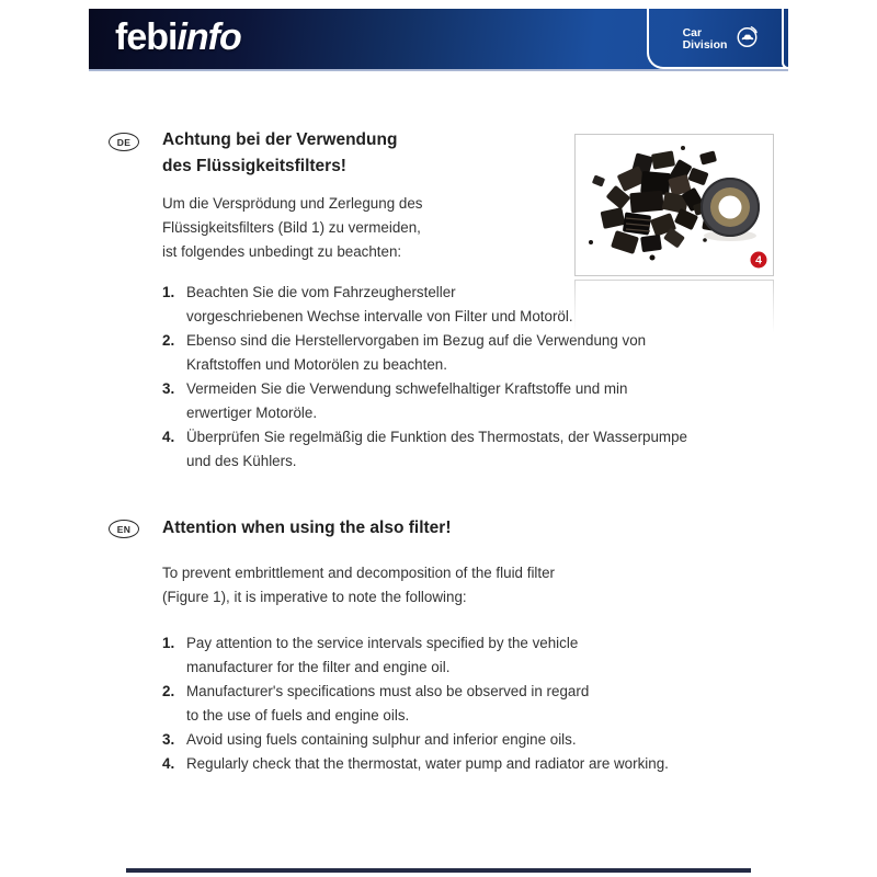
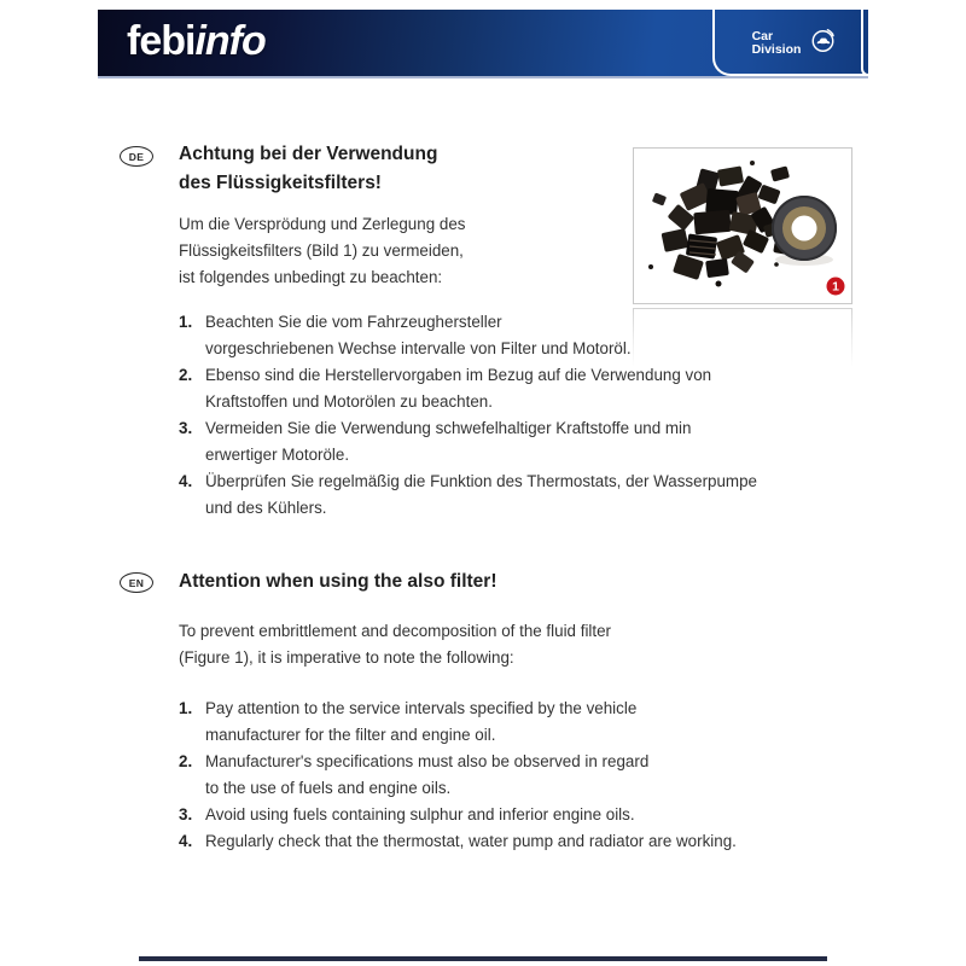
  febiinfo
  Car
  Division
- 4
+ 1
  DE
  Achtung bei der Verwendung
  des Flüssigkeitsfilters!
  Um die Versprödung und Zerlegung des
  Flüssigkeitsfilters (Bild 1) zu vermeiden,
  ist folgendes unbedingt zu beachten:
  1.
  Beachten Sie die vom Fahrzeughersteller
  vorgeschriebenen Wechse intervalle von Filter und Motoröl.
  2.
  Ebenso sind die Herstellervorgaben im Bezug auf die Verwendung von
  Kraftstoffen und Motorölen zu beachten.
  3.
  Vermeiden Sie die Verwendung schwefelhaltiger Kraftstoffe und min
  erwertiger Motoröle.
  4.
  Überprüfen Sie regelmäßig die Funktion des Thermostats, der Wasserpumpe
  und des Kühlers.
  EN
  Attention when using the also filter!
  To prevent embrittlement and decomposition of the fluid filter
  (Figure 1), it is imperative to note the following:
  1.
  Pay attention to the service intervals specified by the vehicle
  manufacturer for the filter and engine oil.
  2.
  Manufacturer's specifications must also be observed in regard
  to the use of fuels and engine oils.
  3.
  Avoid using fuels containing sulphur and inferior engine oils.
  4.
  Regularly check that the thermostat, water pump and radiator are working.
